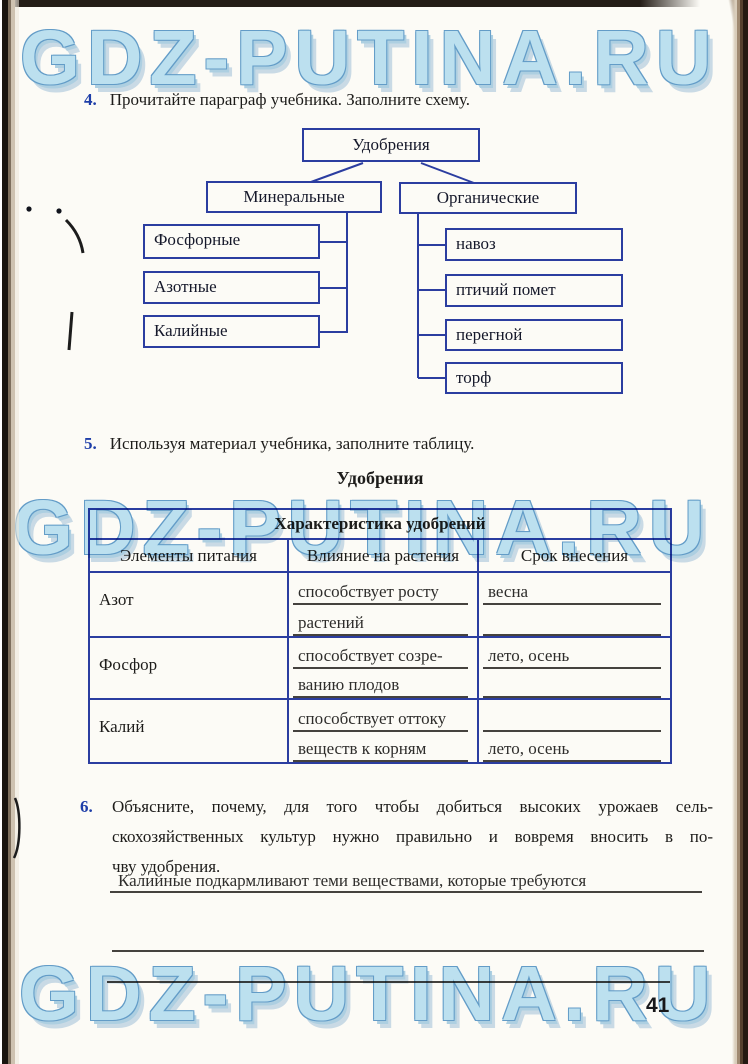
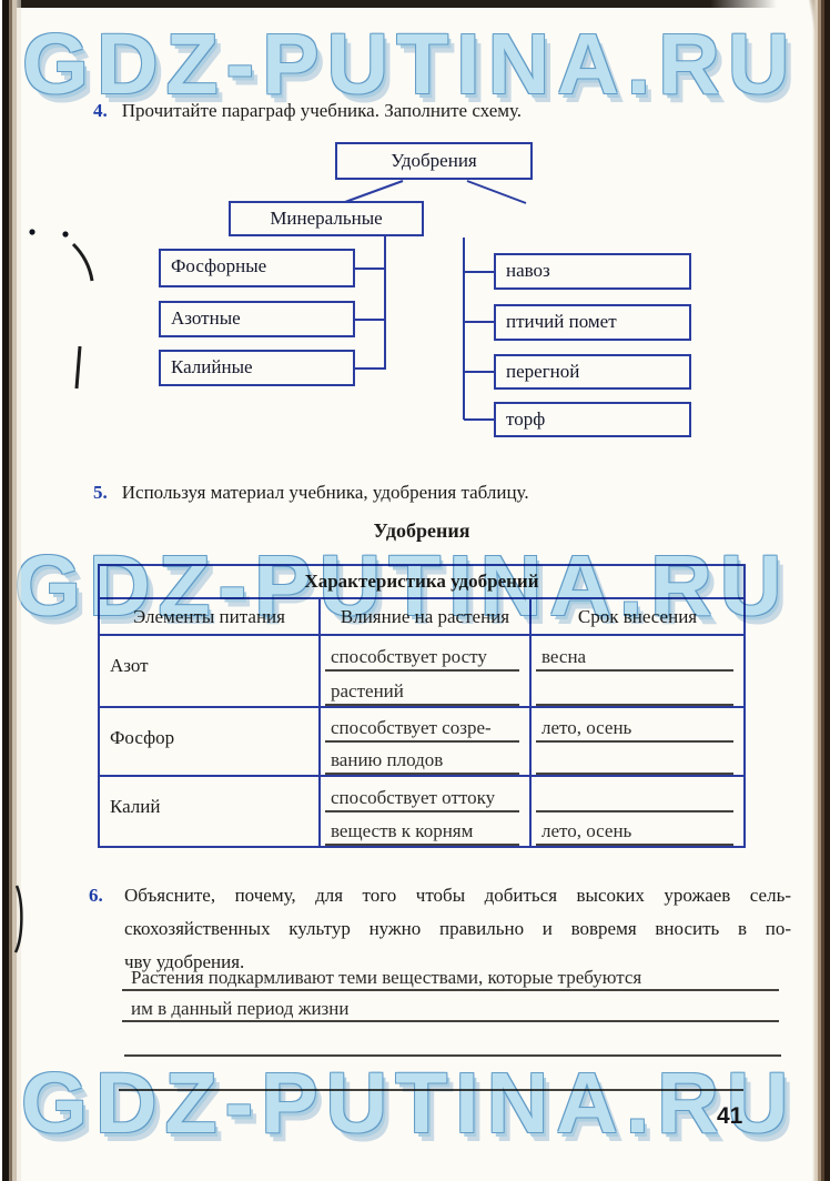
  GDZ-PUTINA.RU
  GDZ-PUTINA.RU
  GDZ-PUTINA.RU
  4. Прочитайте параграф учебника. Заполните схему.
  Удобрения
  Минеральные
- Органические
  Фосфорные
  Азотные
  Калийные
  навоз
  птичий помет
  перегной
  торф
- 5. Используя материал учебника, заполните таблицу.
+ 5. Используя материал учебника, удобрения таблицу.
  Удобрения
  Характеристика удобрений
  Элементы питания
  Влияние на растения
  Срок внесения
  Азот
  способствует росту
  растений
  весна
  Фосфор
  способствует созре-
  ванию плодов
  лето, осень
  Калий
  способствует оттоку
  веществ к корням
  лето, осень
  6.
  Объясните, почему, для того чтобы добиться высоких урожаев сель-
  скохозяйственных культур нужно правильно и вовремя вносить в по-
  чву удобрения.
- Калийные подкармливают теми веществами, которые требуются
+ Растения подкармливают теми веществами, которые требуются
+ им в данный период жизни
  41
